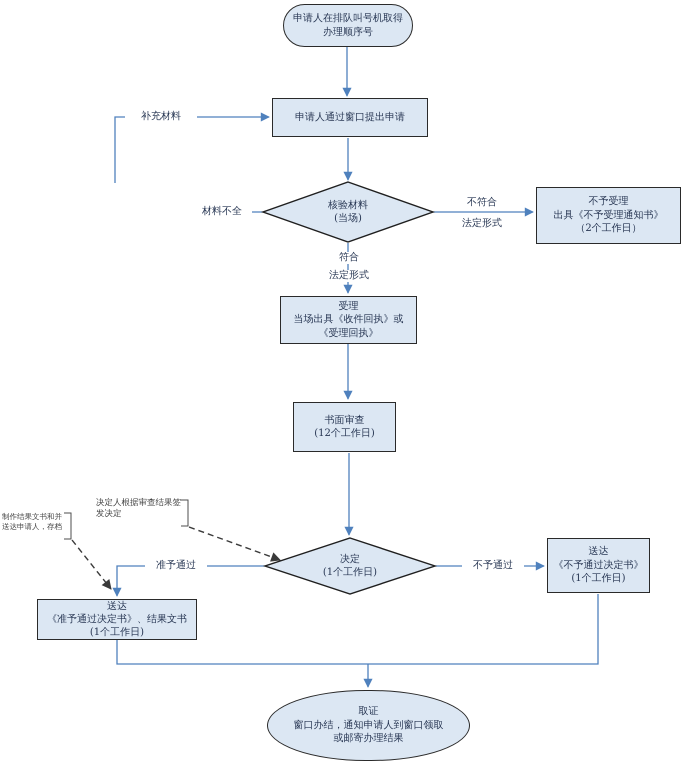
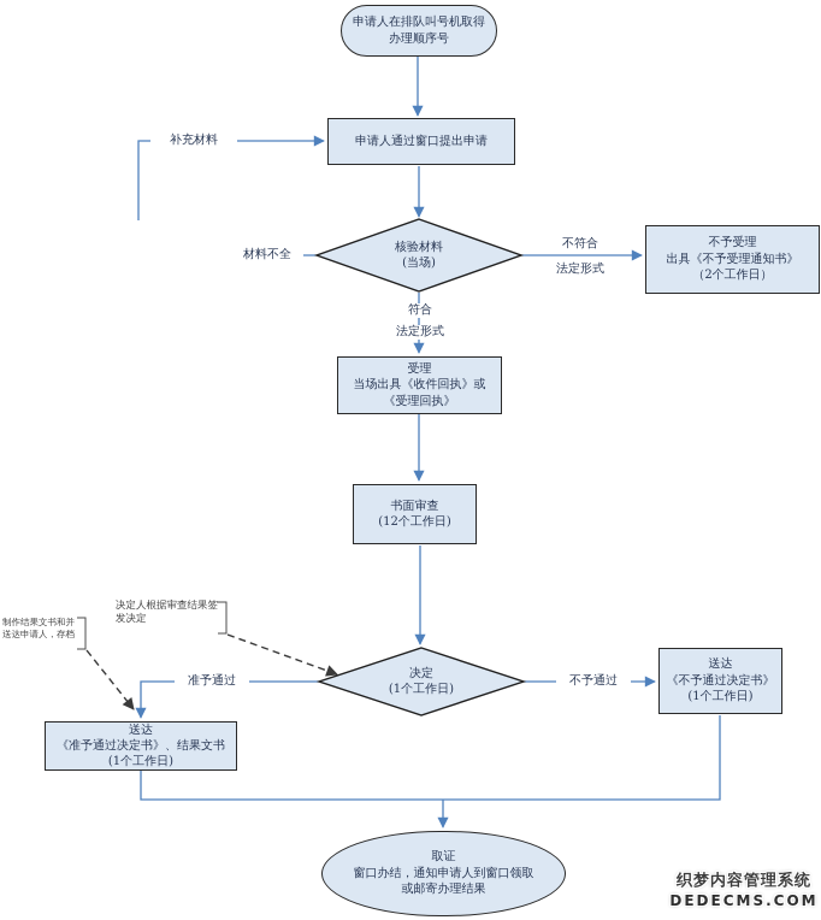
  申请人在排队叫号机取得
  办理顺序号
  申请人通过窗口提出申请
  核验材料
  (当场)
  不予受理
  出具《不予受理通知书》
  （2个工作日）
  受理
  当场出具《收件回执》或
  《受理回执》
  书面审查
  (12个工作日)
  决定
  (1个工作日)
  送达
  《不予通过决定书》
  (1个工作日)
  送达
  《准予通过决定书》、结果文书
  (1个工作日)
  取证
  窗口办结，通知申请人到窗口领取
  或邮寄办理结果
  补充材料
  材料不全
  不符合
  法定形式
  符合
  法定形式
  准予通过
  不予通过
  决定人根据审查结果签
  发决定
  制作结果文书和并
  送达申请人，存档
+ 织梦内容管理系统
+ DEDECMS.COM
